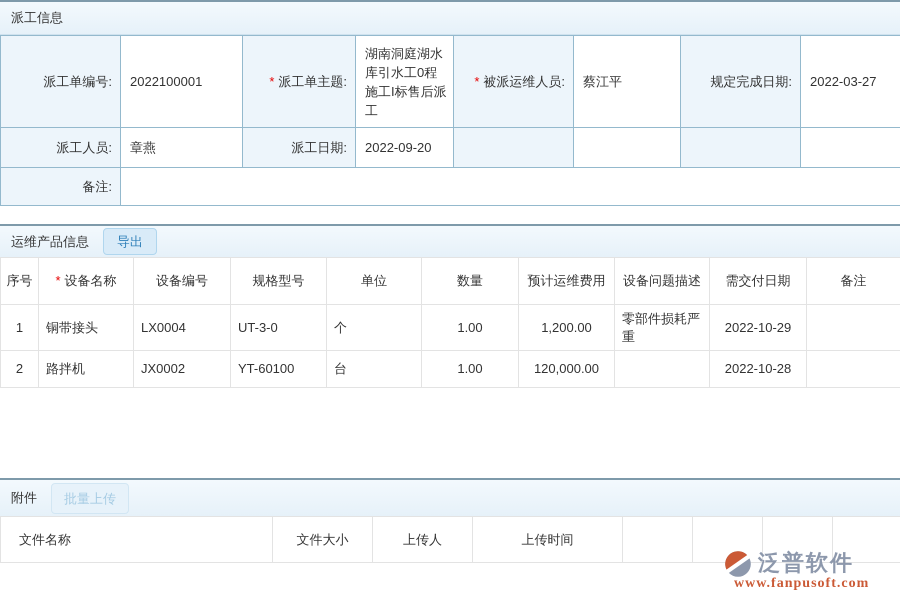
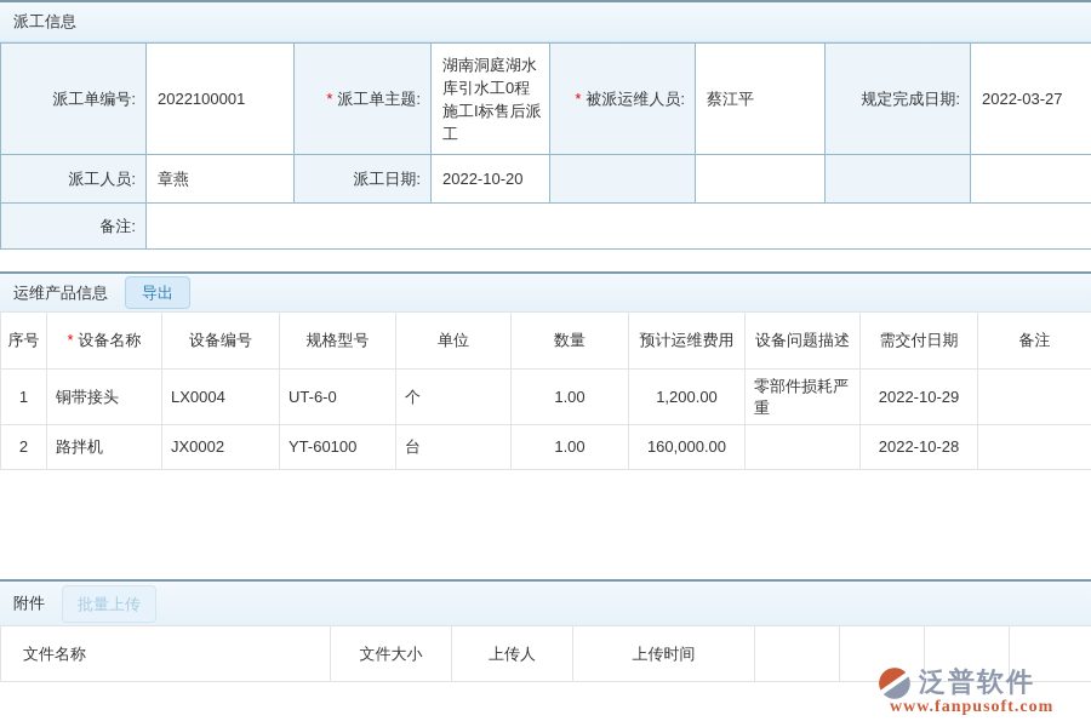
  派工信息
  派工单编号:	2022100001	* 派工单主题:	湖南洞庭湖水库引水工0程施工I标售后派工	* 被派运维人员:	蔡江平	规定完成日期:	2022-03-27
- 派工人员:	章燕	派工日期:	2022-09-20
+ 派工人员:	章燕	派工日期:	2022-10-20
  备注:
  运维产品信息
  导出
  序号	* 设备名称	设备编号	规格型号	单位	数量	预计运维费用	设备问题描述	需交付日期	备注
- 1	铜带接头	LX0004	UT-3-0	个	1.00	1,200.00	零部件损耗严重	2022-10-29
+ 1	铜带接头	LX0004	UT-6-0	个	1.00	1,200.00	零部件损耗严重	2022-10-29
- 2	路拌机	JX0002	YT-60100	台	1.00	120,000.00		2022-10-28
+ 2	路拌机	JX0002	YT-60100	台	1.00	160,000.00		2022-10-28
  附件
  批量上传
  文件名称	文件大小	上传人	上传时间
  泛普软件
  www.fanpusoft.com
